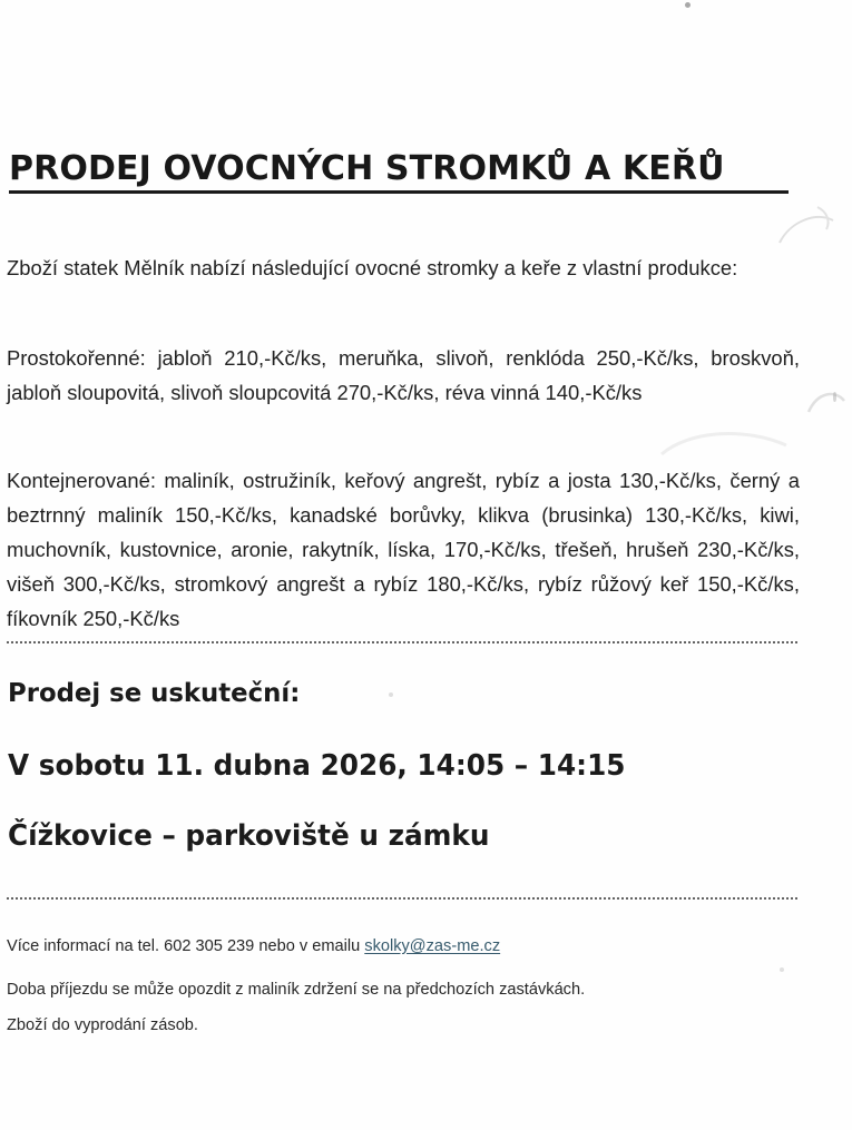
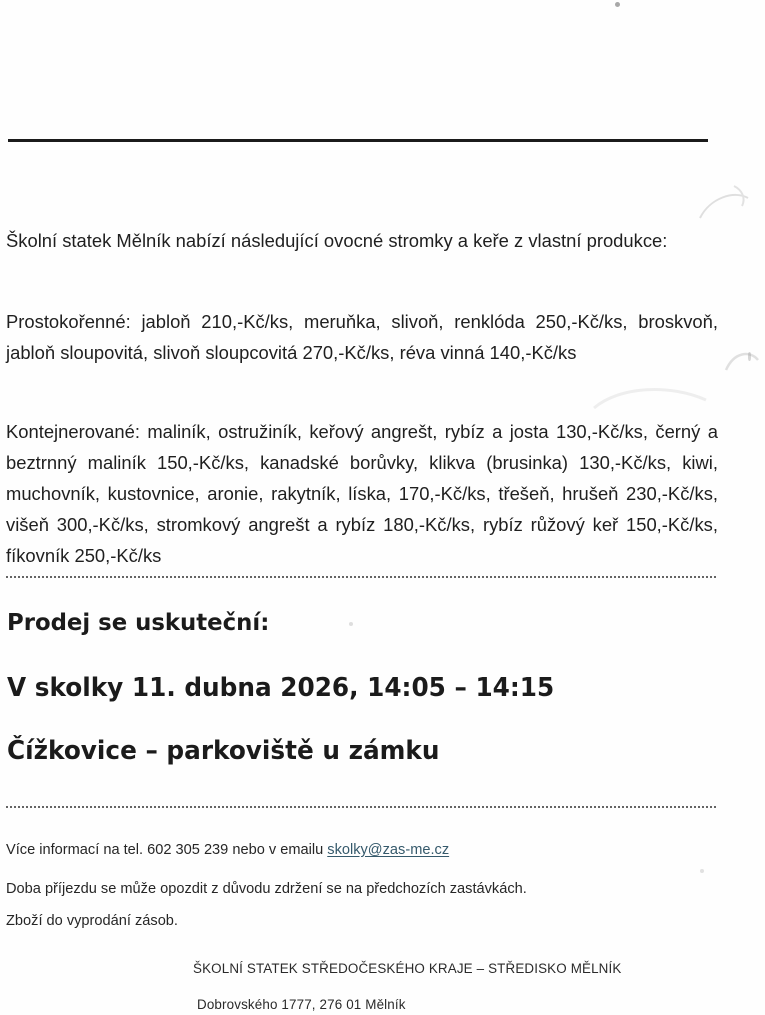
- PRODEJ OVOCNÝCH STROMKŮ A KEŘŮ
- Zboží statek Mělník nabízí následující ovocné stromky a keře z vlastní produkce:
+ Školní statek Mělník nabízí následující ovocné stromky a keře z vlastní produkce:
  Prostokořenné: jabloň 210,-Kč/ks, meruňka, slivoň, renklóda 250,-Kč/ks, broskvoň, jabloň sloupovitá, slivoň sloupcovitá 270,-Kč/ks, réva vinná 140,-Kč/ks
  Kontejnerované: maliník, ostružiník, keřový angrešt, rybíz a josta 130,-Kč/ks, černý a beztrnný maliník 150,-Kč/ks, kanadské borůvky, klikva (brusinka) 130,-Kč/ks, kiwi, muchovník, kustovnice, aronie, rakytník, líska, 170,-Kč/ks, třešeň, hrušeň 230,-Kč/ks, višeň 300,-Kč/ks, stromkový angrešt a rybíz 180,-Kč/ks, rybíz růžový keř 150,-Kč/ks, fíkovník 250,-Kč/ks
  Prodej se uskuteční:
- V sobotu 11. dubna 2026, 14:05 – 14:15
+ V skolky 11. dubna 2026, 14:05 – 14:15
  Čížkovice – parkoviště u zámku
  Více informací na tel. 602 305 239 nebo v emailu skolky@zas-me.cz
- Doba příjezdu se může opozdit z maliník zdržení se na předchozích zastávkách.
+ Doba příjezdu se může opozdit z důvodu zdržení se na předchozích zastávkách.
  Zboží do vyprodání zásob.
+ ŠKOLNÍ STATEK STŘEDOČESKÉHO KRAJE – STŘEDISKO MĚLNÍK
+ Dobrovského 1777, 276 01 Mělník
